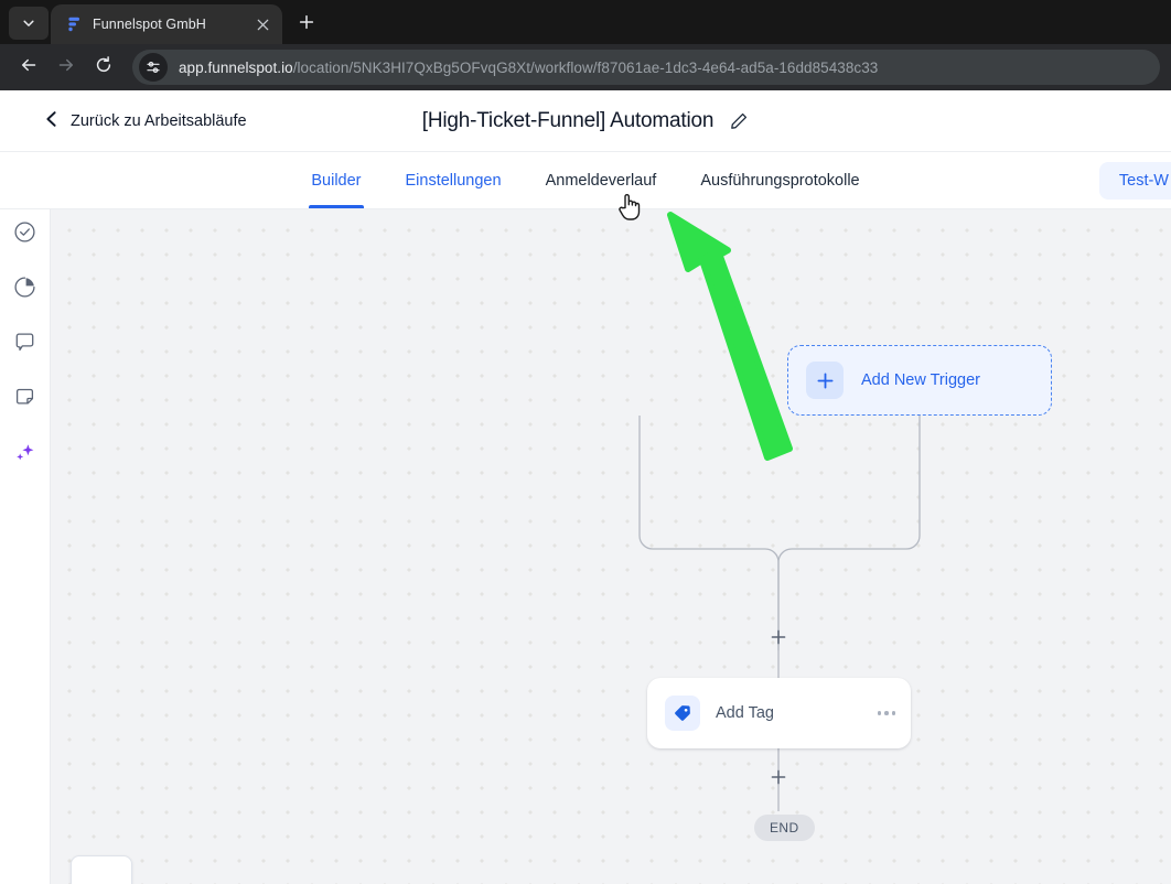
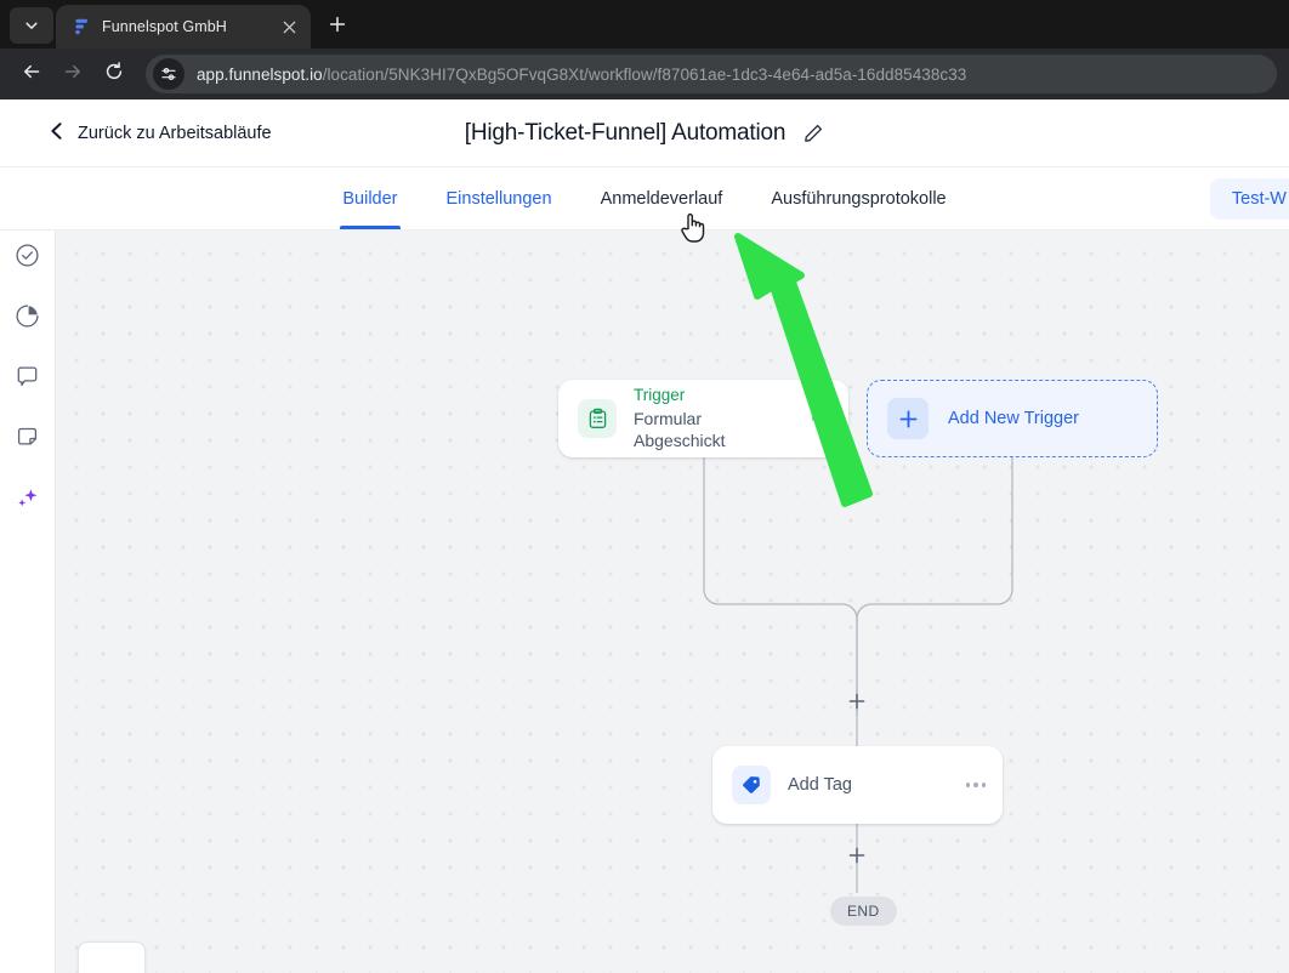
  Funnelspot GmbH
  app.funnelspot.io/location/5NK3HI7QxBg5OFvqG8Xt/workflow/f87061ae-1dc3-4e64-ad5a-16dd85438c33
  Zurück zu Arbeitsabläufe
  [High-Ticket-Funnel] Automation
  Builder
  Einstellungen
  Anmeldeverlauf
  Ausführungsprotokolle
  Test-W
+ Trigger
+ Formular Abgeschickt
  Add New Trigger
  Add Tag
  END
